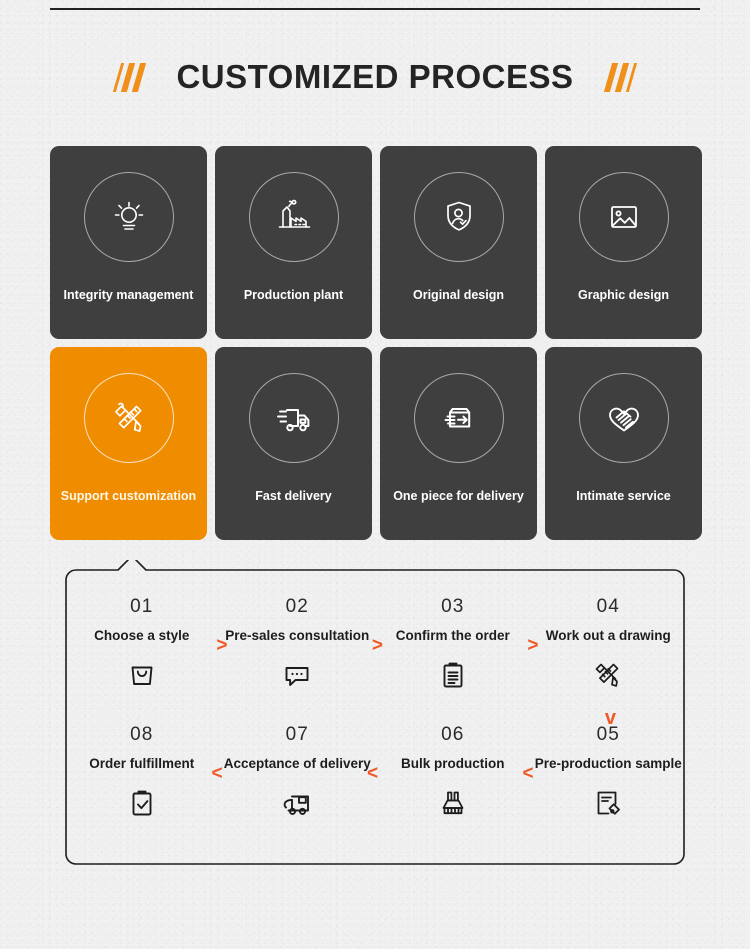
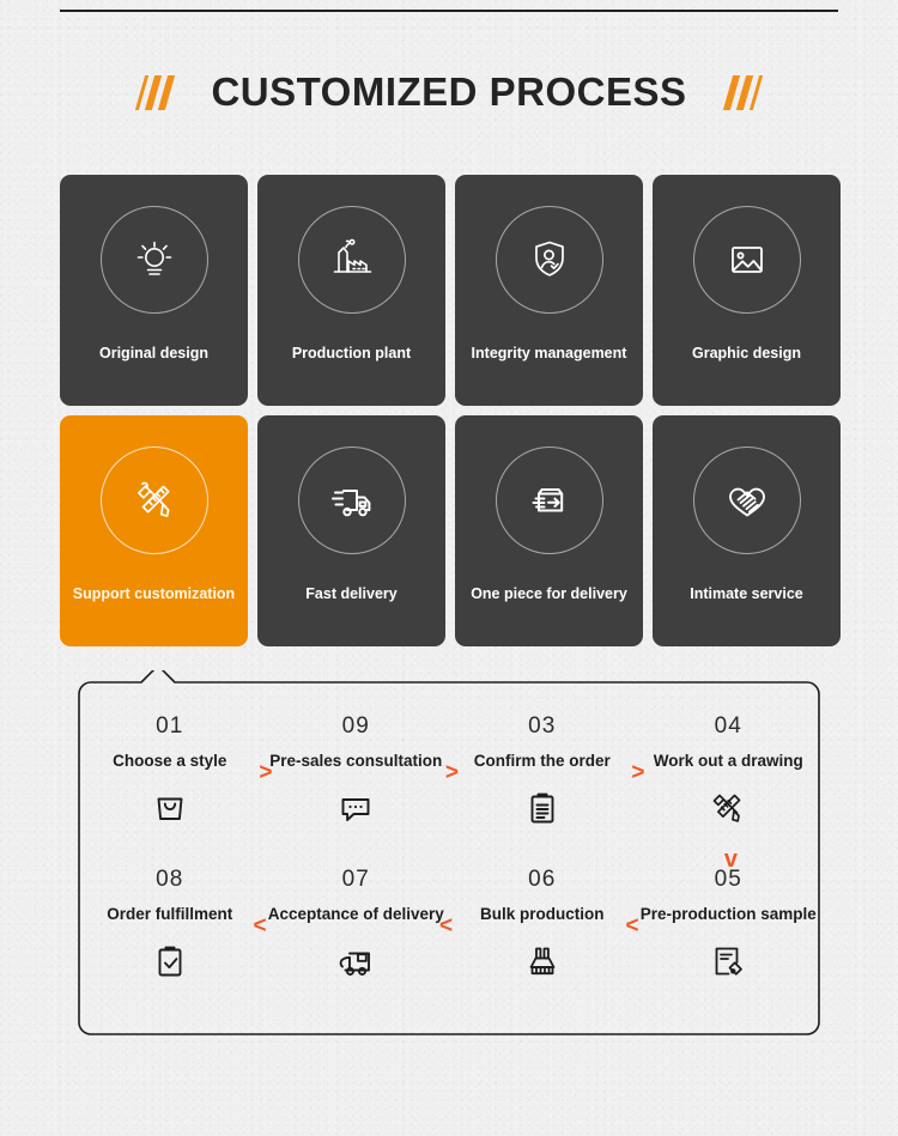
  CUSTOMIZED PROCESS
- Integrity management
+ Original design
  Production plant
- Original design
+ Integrity management
  Graphic design
  Support customization
  Fast delivery
  One piece for delivery
  Intimate service
  01
  Choose a style
  >
- 02
+ 09
  Pre-sales consultation
  >
  03
  Confirm the order
  >
  04
  Work out a drawing
  v
  08
  Order fulfillment
  07
  Acceptance of delivery
  <
  06
  Bulk production
  <
  05
  Pre-production sample
  <
